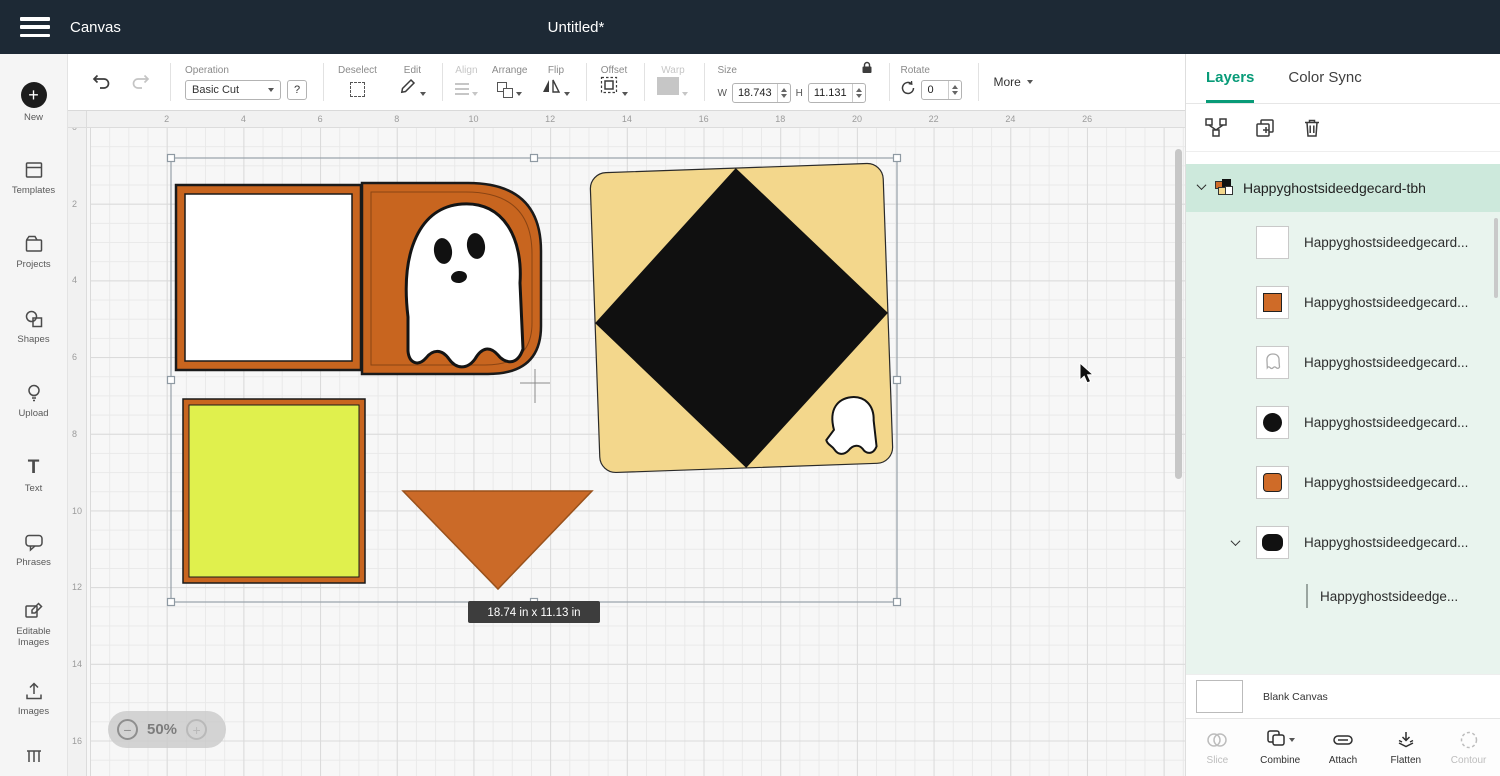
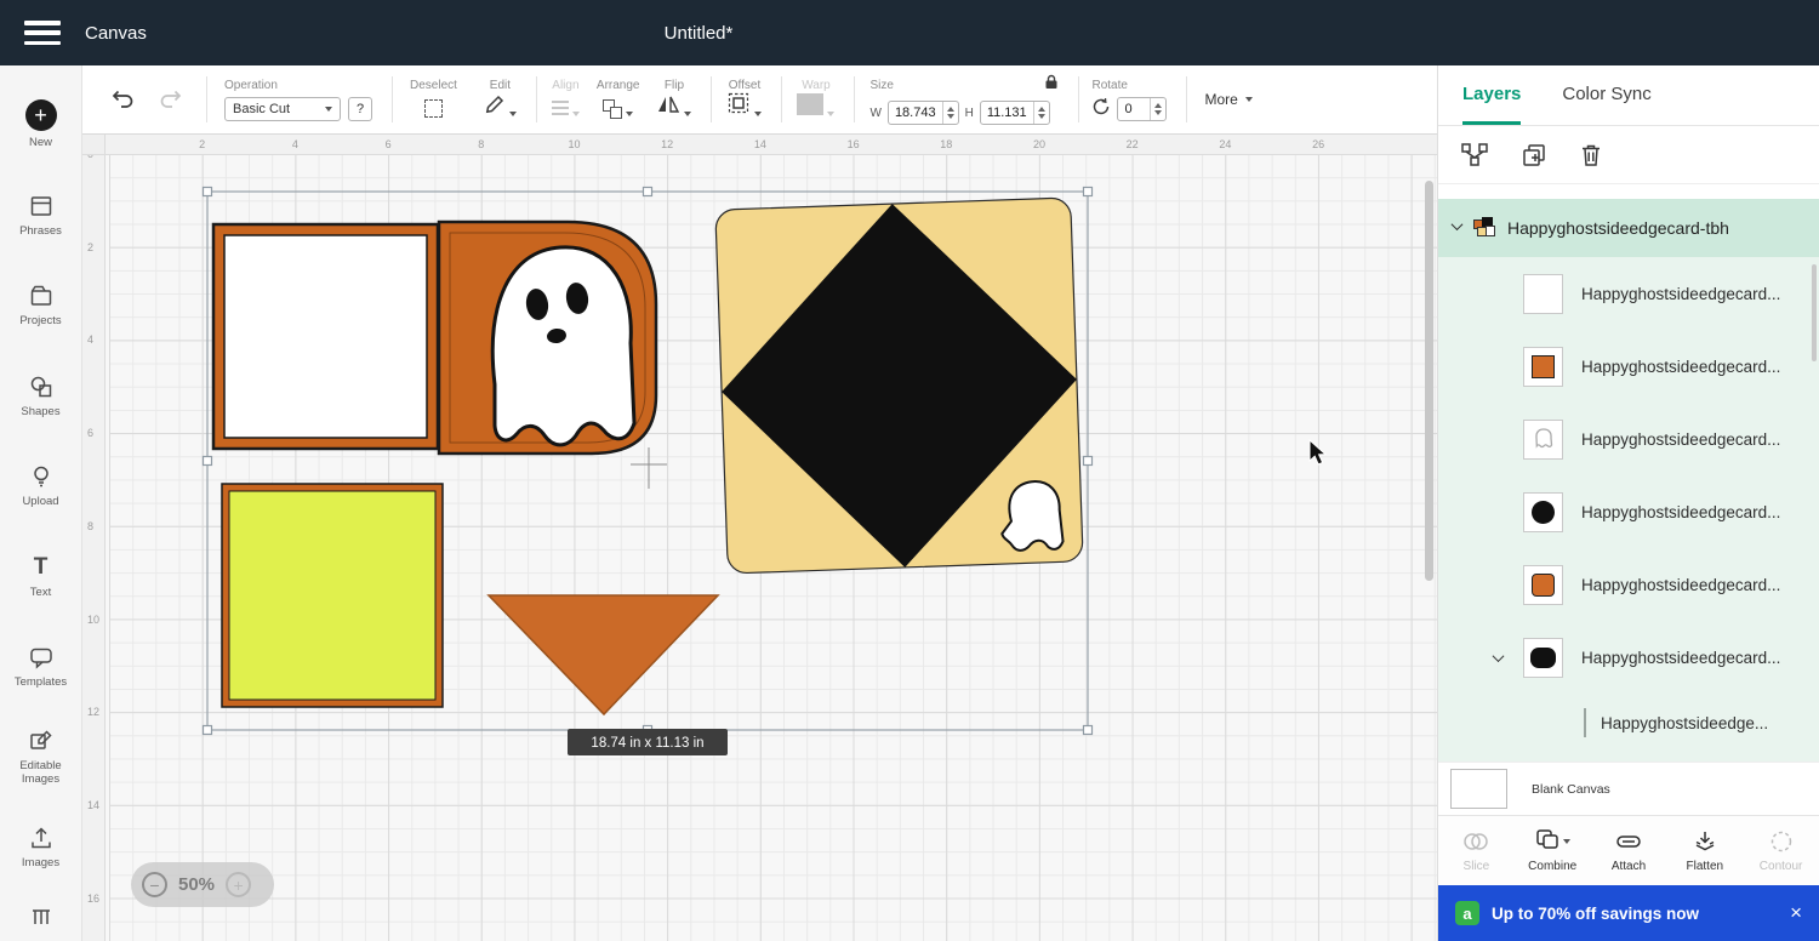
  Canvas
  Untitled*
  +
  New
- Templates
+ Phrases
  Projects
  Shapes
  Upload
  T
  Text
- Phrases
+ Templates
  Editable Images
  Images
  Operation
  Basic Cut
  ?
  Deselect
  Edit
  Align
  Arrange
  Flip
  Offset
  Warp
  Size
  W
  18.743
  H
  11.131
  Rotate
  0
  More
  2
  4
  6
  8
  10
  12
  14
  16
  18
  20
  22
  24
  26
  2
  4
  6
  8
  10
  12
  14
  16
  18.74 in x 11.13 in
  −
  50%
  +
  Layers
  Color Sync
  Happyghostsideedgecard-tbh
  Happyghostsideedgecard...
  Happyghostsideedgecard...
  Happyghostsideedgecard...
  Happyghostsideedgecard...
  Happyghostsideedgecard...
  Happyghostsideedgecard...
  Happyghostsideedge...
  Blank Canvas
  Slice
  Combine
  Attach
  Flatten
  Contour
+ a
+ Up to 70% off savings now
+ ×
